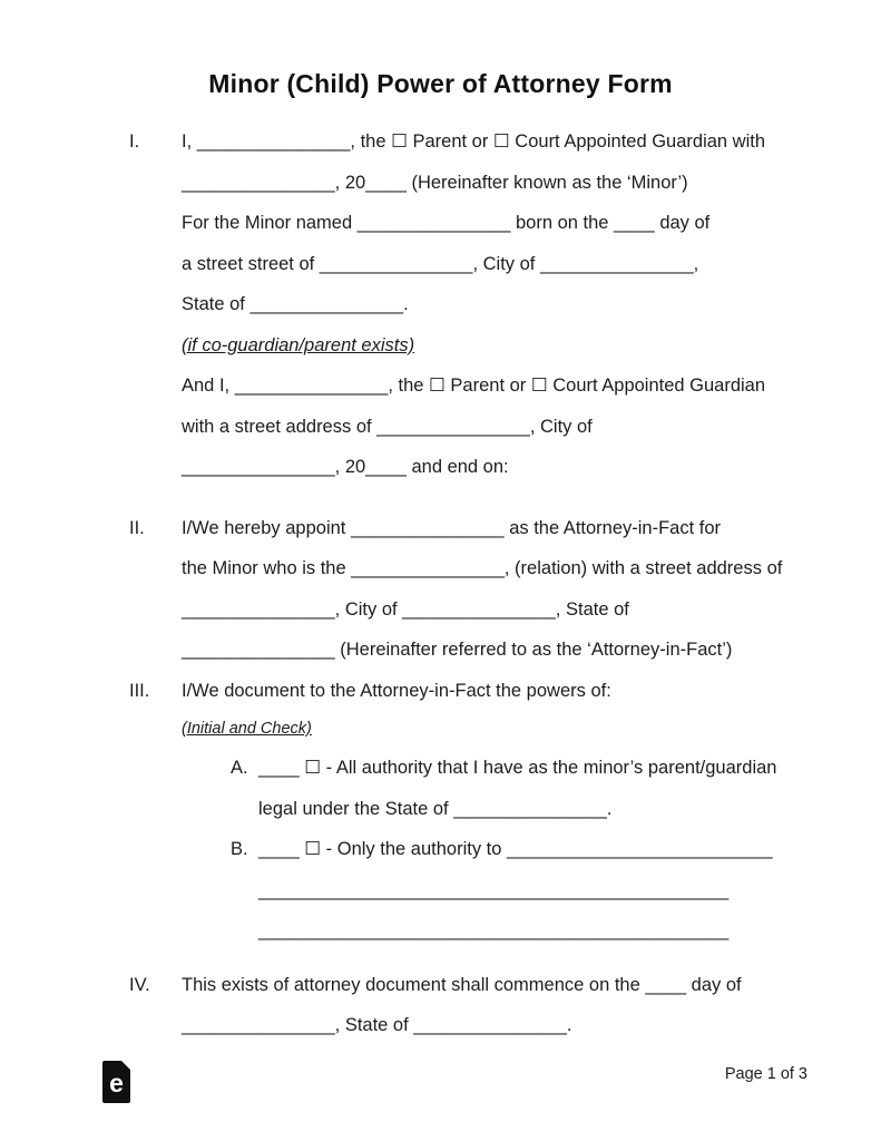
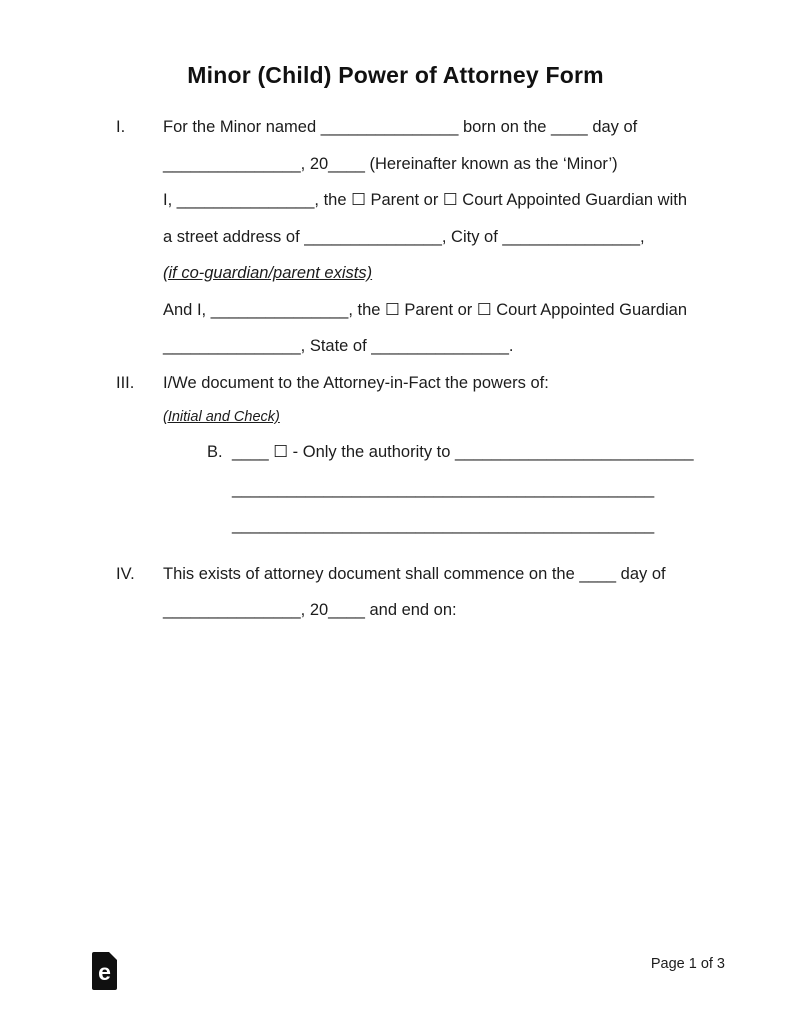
  Minor (Child) Power of Attorney Form
  I.
- I, _______________, the ☐ Parent or ☐ Court Appointed Guardian with
+ For the Minor named _______________ born on the ____ day of
  _______________, 20____ (Hereinafter known as the ‘Minor’)
- For the Minor named _______________ born on the ____ day of
+ I, _______________, the ☐ Parent or ☐ Court Appointed Guardian with
- a street street of _______________, City of _______________,
+ a street address of _______________, City of _______________,
- State of _______________.
  (if co-guardian/parent exists)
  And I, _______________, the ☐ Parent or ☐ Court Appointed Guardian
- with a street address of _______________, City of
- _______________, 20____ and end on:
+ _______________, State of _______________.
- II.
- I/We hereby appoint _______________ as the Attorney-in-Fact for
- the Minor who is the _______________, (relation) with a street address of
- _______________, City of _______________, State of
- _______________ (Hereinafter referred to as the ‘Attorney-in-Fact’)
  III.
  I/We document to the Attorney-in-Fact the powers of:
  (Initial and Check)
- A.
- ____ ☐ - All authority that I have as the minor’s parent/guardian
- legal under the State of _______________.
  B.
  ____ ☐ - Only the authority to __________________________
  ______________________________________________
  ______________________________________________
  IV.
  This exists of attorney document shall commence on the ____ day of
- _______________, State of _______________.
+ _______________, 20____ and end on:
  e
  Page 1 of 3
